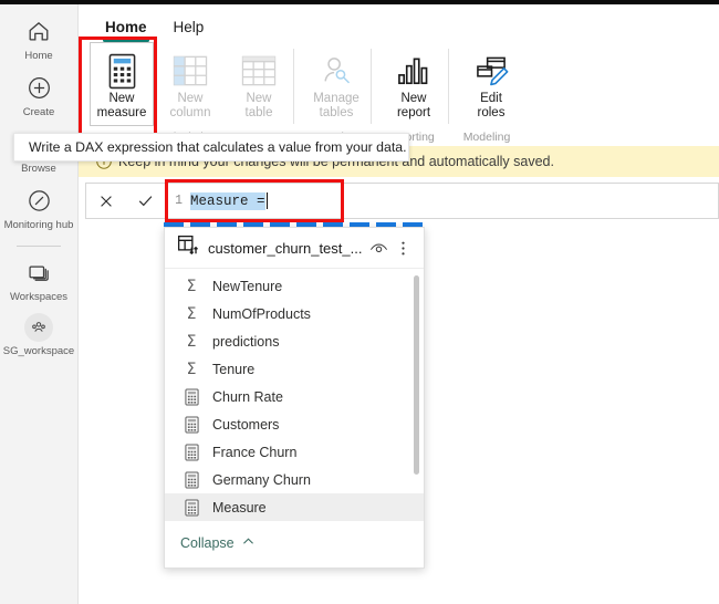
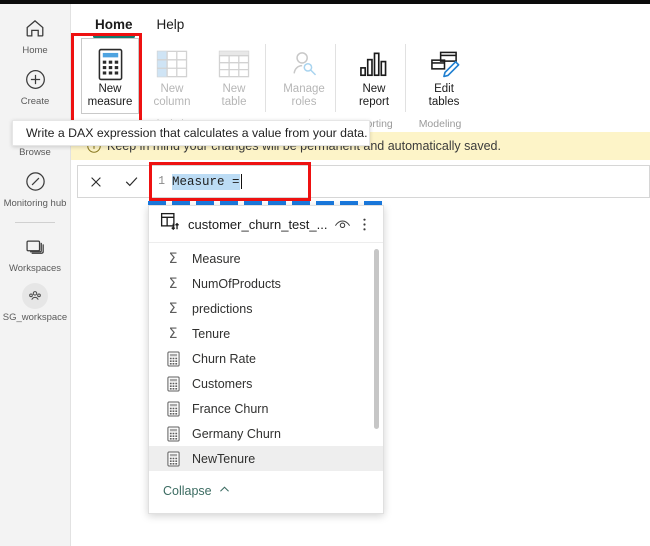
  Home
  Create
  Browse
  Monitoring hub
  Workspaces
  SG_workspace
  Home
  Help
  New
  measure
  New
  column
  New
  table
  Manage
- tables
+ roles
  New
  report
  Edit
- roles
+ tables
  Modeling
  Keep in mind your changes will be permanent and automatically saved.
  1
  Measure =
  customer_churn_test_...
  Σ
- NewTenure
+ Measure
  Σ
  NumOfProducts
  Σ
  predictions
  Σ
  Tenure
  Churn Rate
  Customers
  France Churn
  Germany Churn
- Measure
+ NewTenure
  Collapse
  Write a DAX expression that calculates a value from your data.
